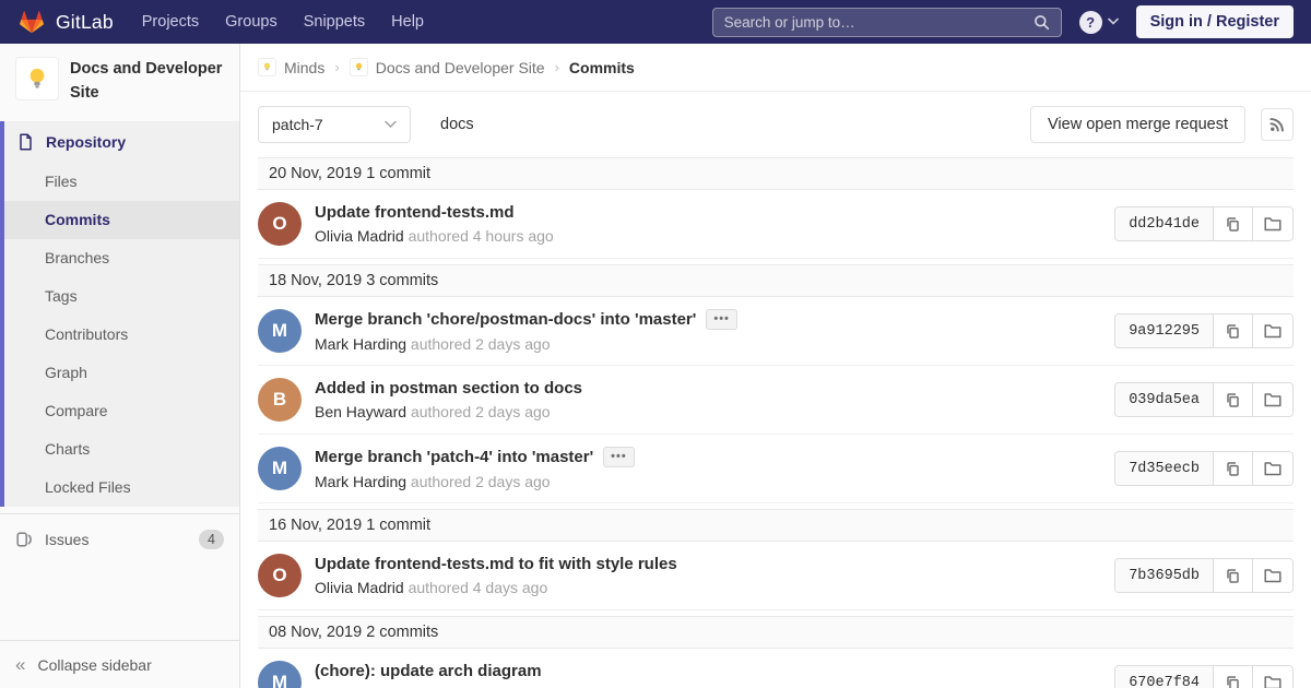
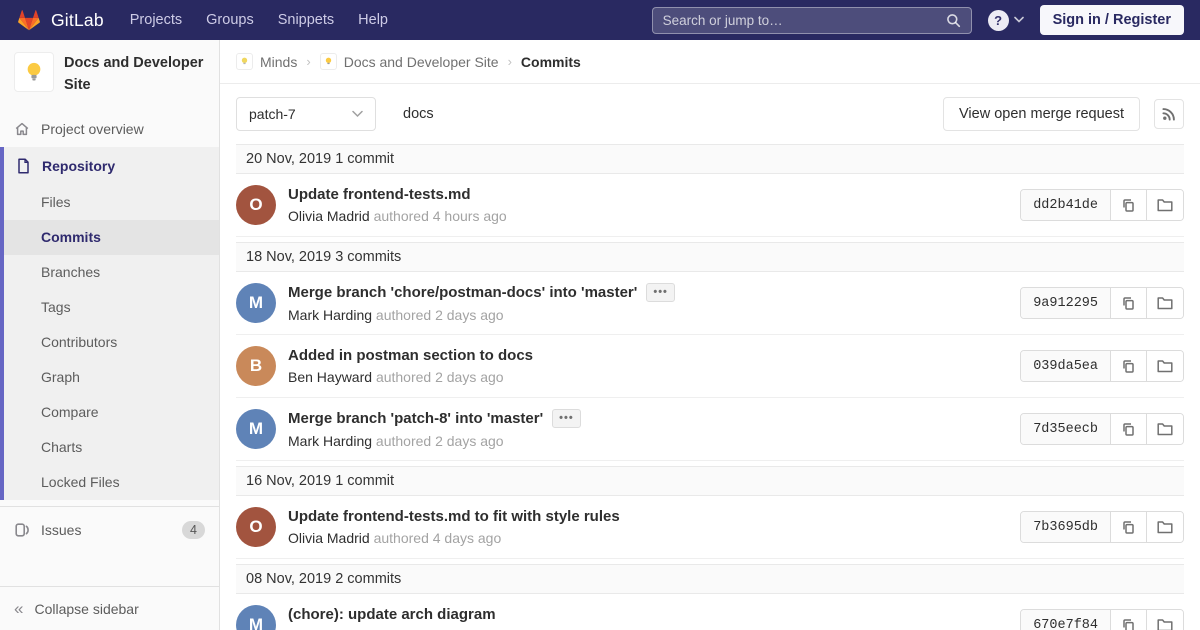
  GitLab
  Projects
  Groups
  Snippets
  Help
  Search or jump to…
  ?
  Sign in / Register
  Docs and Developer Site
+ Project overview
  Repository
  Files
  Commits
  Branches
  Tags
  Contributors
  Graph
  Compare
  Charts
  Locked Files
  Issues
  4
  «
  Collapse sidebar
  Minds
  ›
  Docs and Developer Site
  ›
  Commits
  patch-7
  docs
  View open merge request
  20 Nov, 2019 1 commit
  O
  Update frontend-tests.md
  Olivia Madrid authored 4 hours ago
  dd2b41de
  18 Nov, 2019 3 commits
  M
  Merge branch 'chore/postman-docs' into 'master'
  •••
  Mark Harding authored 2 days ago
  9a912295
  B
  Added in postman section to docs
  Ben Hayward authored 2 days ago
  039da5ea
  M
- Merge branch 'patch-4' into 'master'
+ Merge branch 'patch-8' into 'master'
  •••
  Mark Harding authored 2 days ago
  7d35eecb
  16 Nov, 2019 1 commit
  O
  Update frontend-tests.md to fit with style rules
  Olivia Madrid authored 4 days ago
  7b3695db
  08 Nov, 2019 2 commits
  M
  (chore): update arch diagram
  670e7f84
